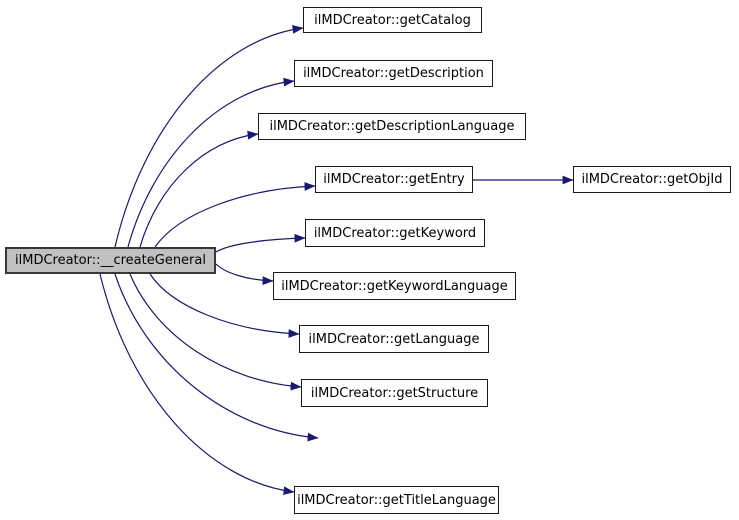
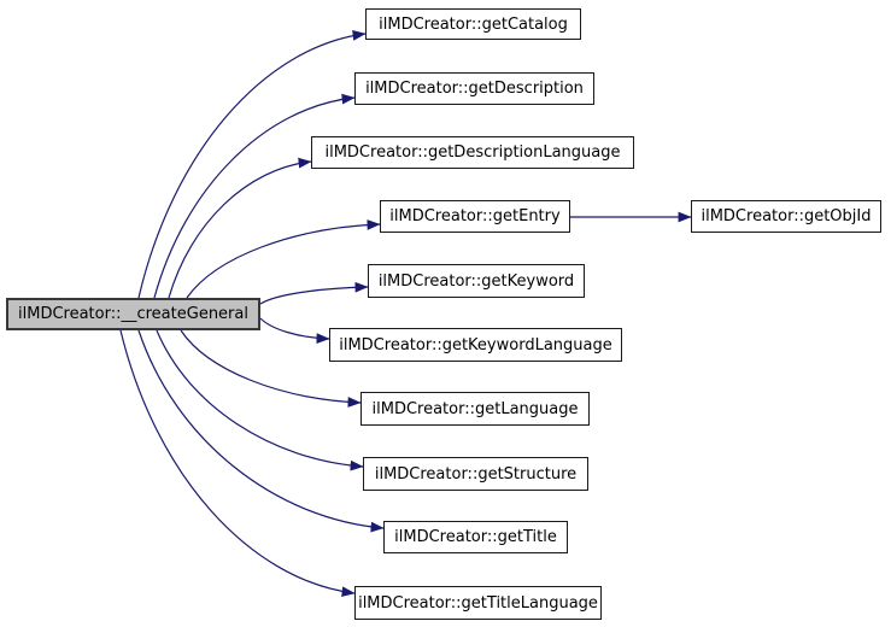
  ilMDCreator::__createGeneral
  ilMDCreator::getCatalog
  ilMDCreator::getDescription
  ilMDCreator::getDescriptionLanguage
  ilMDCreator::getEntry
  ilMDCreator::getObjId
  ilMDCreator::getKeyword
  ilMDCreator::getKeywordLanguage
  ilMDCreator::getLanguage
  ilMDCreator::getStructure
+ ilMDCreator::getTitle
  ilMDCreator::getTitleLanguage
